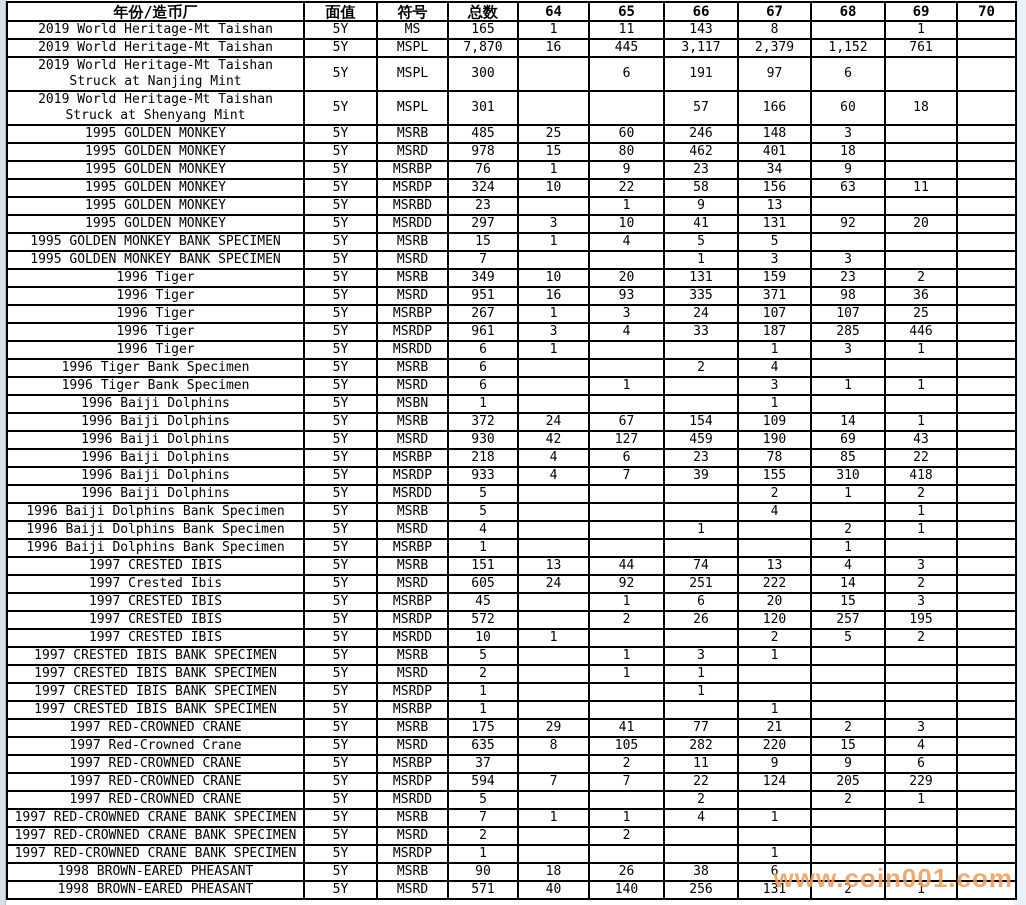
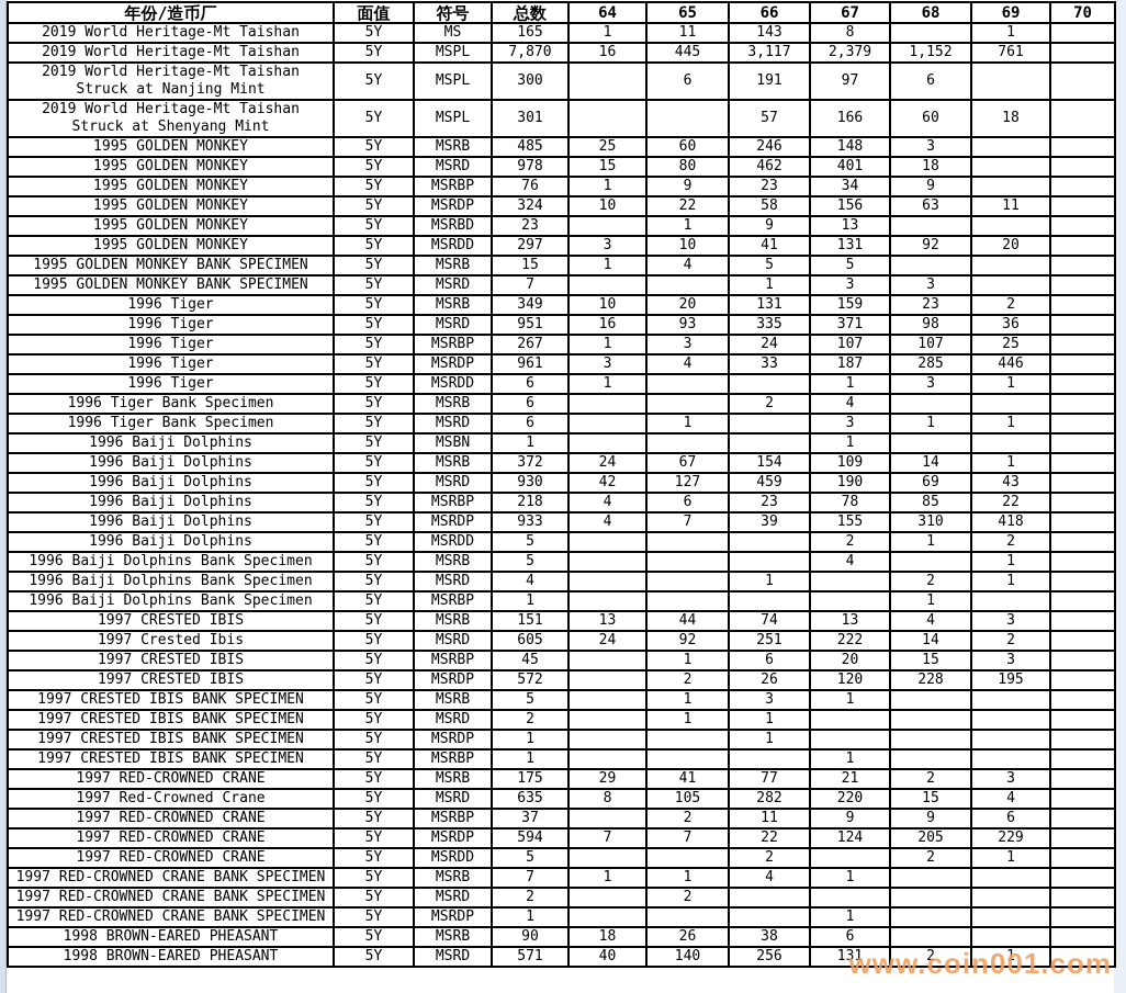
  年份/造币厂	面值	符号	总数	64	65	66	67	68	69	70
  2019 World Heritage-Mt Taishan	5Y	MS	165	1	11	143	8		1
  2019 World Heritage-Mt Taishan	5Y	MSPL	7,870	16	445	3,117	2,379	1,152	761
  2019 World Heritage-Mt Taishan Struck at Nanjing Mint	5Y	MSPL	300		6	191	97	6
  2019 World Heritage-Mt Taishan Struck at Shenyang Mint	5Y	MSPL	301			57	166	60	18
  1995 GOLDEN MONKEY	5Y	MSRB	485	25	60	246	148	3
  1995 GOLDEN MONKEY	5Y	MSRD	978	15	80	462	401	18
  1995 GOLDEN MONKEY	5Y	MSRBP	76	1	9	23	34	9
  1995 GOLDEN MONKEY	5Y	MSRDP	324	10	22	58	156	63	11
  1995 GOLDEN MONKEY	5Y	MSRBD	23		1	9	13
  1995 GOLDEN MONKEY	5Y	MSRDD	297	3	10	41	131	92	20
  1995 GOLDEN MONKEY BANK SPECIMEN	5Y	MSRB	15	1	4	5	5
  1995 GOLDEN MONKEY BANK SPECIMEN	5Y	MSRD	7			1	3	3
  1996 Tiger	5Y	MSRB	349	10	20	131	159	23	2
  1996 Tiger	5Y	MSRD	951	16	93	335	371	98	36
  1996 Tiger	5Y	MSRBP	267	1	3	24	107	107	25
  1996 Tiger	5Y	MSRDP	961	3	4	33	187	285	446
  1996 Tiger	5Y	MSRDD	6	1			1	3	1
  1996 Tiger Bank Specimen	5Y	MSRB	6			2	4
  1996 Tiger Bank Specimen	5Y	MSRD	6		1		3	1	1
  1996 Baiji Dolphins	5Y	MSBN	1				1
  1996 Baiji Dolphins	5Y	MSRB	372	24	67	154	109	14	1
  1996 Baiji Dolphins	5Y	MSRD	930	42	127	459	190	69	43
  1996 Baiji Dolphins	5Y	MSRBP	218	4	6	23	78	85	22
  1996 Baiji Dolphins	5Y	MSRDP	933	4	7	39	155	310	418
  1996 Baiji Dolphins	5Y	MSRDD	5				2	1	2
  1996 Baiji Dolphins Bank Specimen	5Y	MSRB	5				4		1
  1996 Baiji Dolphins Bank Specimen	5Y	MSRD	4			1		2	1
  1996 Baiji Dolphins Bank Specimen	5Y	MSRBP	1					1
  1997 CRESTED IBIS	5Y	MSRB	151	13	44	74	13	4	3
  1997 Crested Ibis	5Y	MSRD	605	24	92	251	222	14	2
  1997 CRESTED IBIS	5Y	MSRBP	45		1	6	20	15	3
- 1997 CRESTED IBIS	5Y	MSRDP	572		2	26	120	257	195
+ 1997 CRESTED IBIS	5Y	MSRDP	572		2	26	120	228	195
- 1997 CRESTED IBIS	5Y	MSRDD	10	1			2	5	2
  1997 CRESTED IBIS BANK SPECIMEN	5Y	MSRB	5		1	3	1
  1997 CRESTED IBIS BANK SPECIMEN	5Y	MSRD	2		1	1
  1997 CRESTED IBIS BANK SPECIMEN	5Y	MSRDP	1			1
  1997 CRESTED IBIS BANK SPECIMEN	5Y	MSRBP	1				1
  1997 RED-CROWNED CRANE	5Y	MSRB	175	29	41	77	21	2	3
  1997 Red-Crowned Crane	5Y	MSRD	635	8	105	282	220	15	4
  1997 RED-CROWNED CRANE	5Y	MSRBP	37		2	11	9	9	6
  1997 RED-CROWNED CRANE	5Y	MSRDP	594	7	7	22	124	205	229
  1997 RED-CROWNED CRANE	5Y	MSRDD	5			2		2	1
  1997 RED-CROWNED CRANE BANK SPECIMEN	5Y	MSRB	7	1	1	4	1
  1997 RED-CROWNED CRANE BANK SPECIMEN	5Y	MSRD	2		2
  1997 RED-CROWNED CRANE BANK SPECIMEN	5Y	MSRDP	1				1
  1998 BROWN-EARED PHEASANT	5Y	MSRB	90	18	26	38	6
  1998 BROWN-EARED PHEASANT	5Y	MSRD	571	40	140	256	131	2	1
  www.coin001.com
